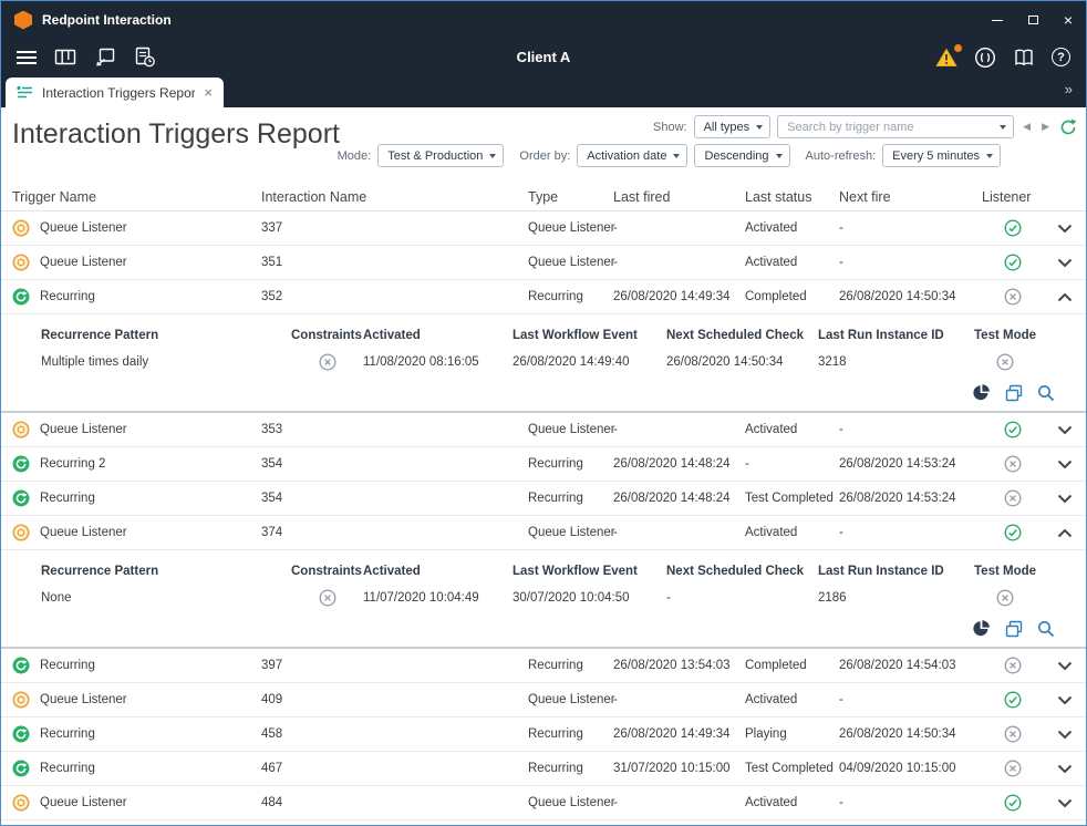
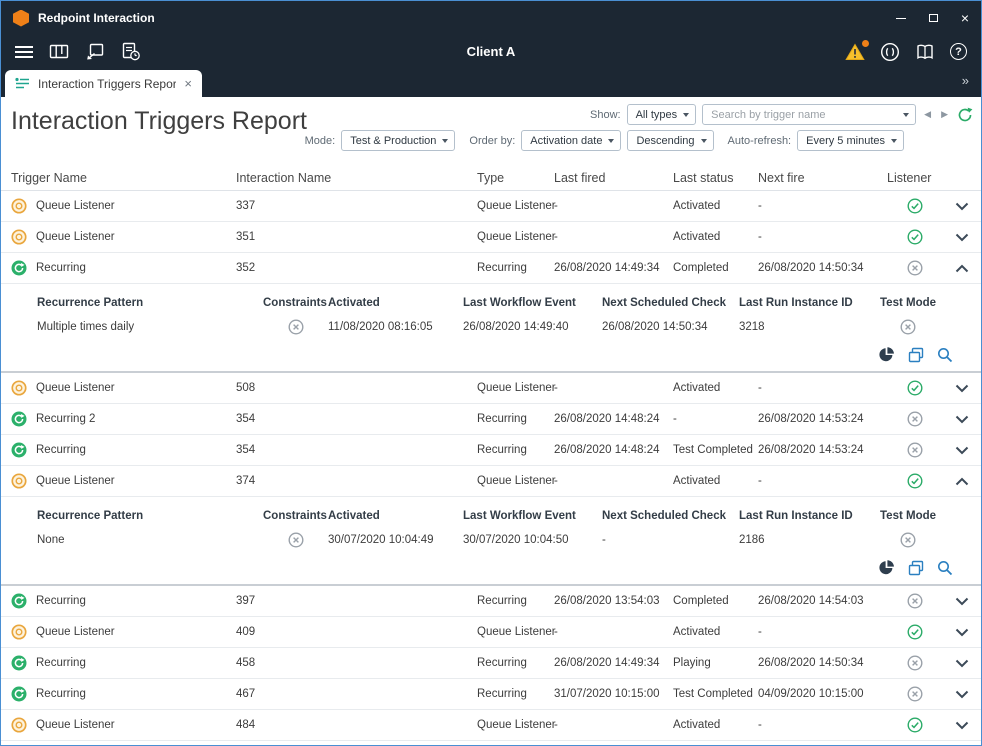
  Redpoint Interaction
  ×
  Client A
  ?
  Interaction Triggers Repor
  ×
  »
  Interaction Triggers Report
  Show:
  All types
  Search by trigger name
  ◀
  ▶
  Mode:
  Test & Production
  Order by:
  Activation date
  Descending
  Auto-refresh:
  Every 5 minutes
  Trigger Name
  Interaction Name
  Type
  Last fired
  Last status
  Next fire
  Listener
  Queue Listener
  337
  Queue Listener
  -
  Activated
  -
  Queue Listener
  351
  Queue Listener
  -
  Activated
  -
  Recurring
  352
  Recurring
  26/08/2020 14:49:34
  Completed
  26/08/2020 14:50:34
  Recurrence Pattern
  Constraints
  Activated
  Last Workflow Event
  Next Scheduled Check
  Last Run Instance ID
  Test Mode
  Multiple times daily
  11/08/2020 08:16:05
  26/08/2020 14:49:40
  26/08/2020 14:50:34
  3218
  Queue Listener
- 353
+ 508
  Queue Listener
  -
  Activated
  -
  Recurring 2
  354
  Recurring
  26/08/2020 14:48:24
  -
  26/08/2020 14:53:24
  Recurring
  354
  Recurring
  26/08/2020 14:48:24
  Test Completed
  26/08/2020 14:53:24
  Queue Listener
  374
  Queue Listener
  -
  Activated
  -
  Recurrence Pattern
  Constraints
  Activated
  Last Workflow Event
  Next Scheduled Check
  Last Run Instance ID
  Test Mode
  None
- 11/07/2020 10:04:49
+ 30/07/2020 10:04:49
  30/07/2020 10:04:50
  -
  2186
  Recurring
  397
  Recurring
  26/08/2020 13:54:03
  Completed
  26/08/2020 14:54:03
  Queue Listener
  409
  Queue Listener
  -
  Activated
  -
  Recurring
  458
  Recurring
  26/08/2020 14:49:34
  Playing
  26/08/2020 14:50:34
  Recurring
  467
  Recurring
  31/07/2020 10:15:00
  Test Completed
  04/09/2020 10:15:00
  Queue Listener
  484
  Queue Listener
  -
  Activated
  -
